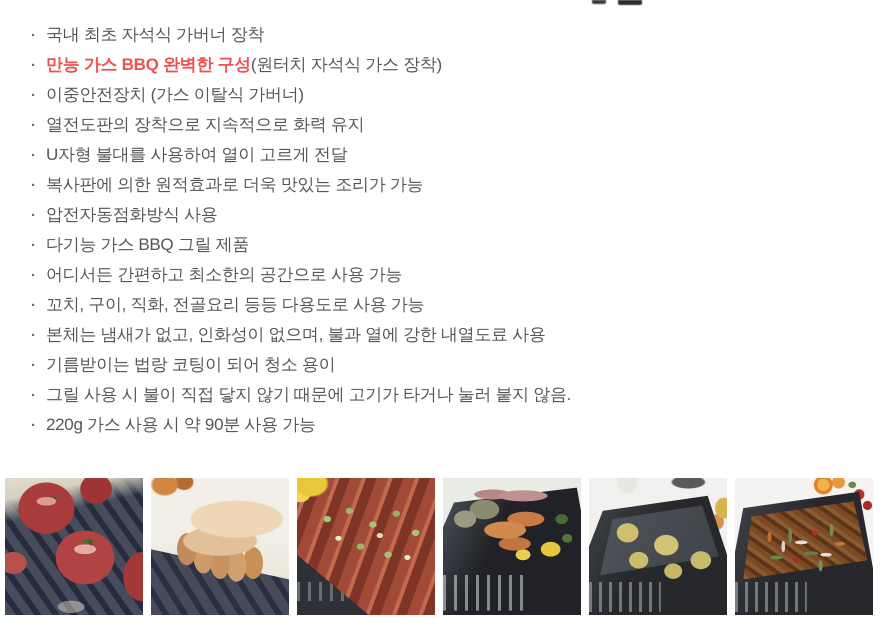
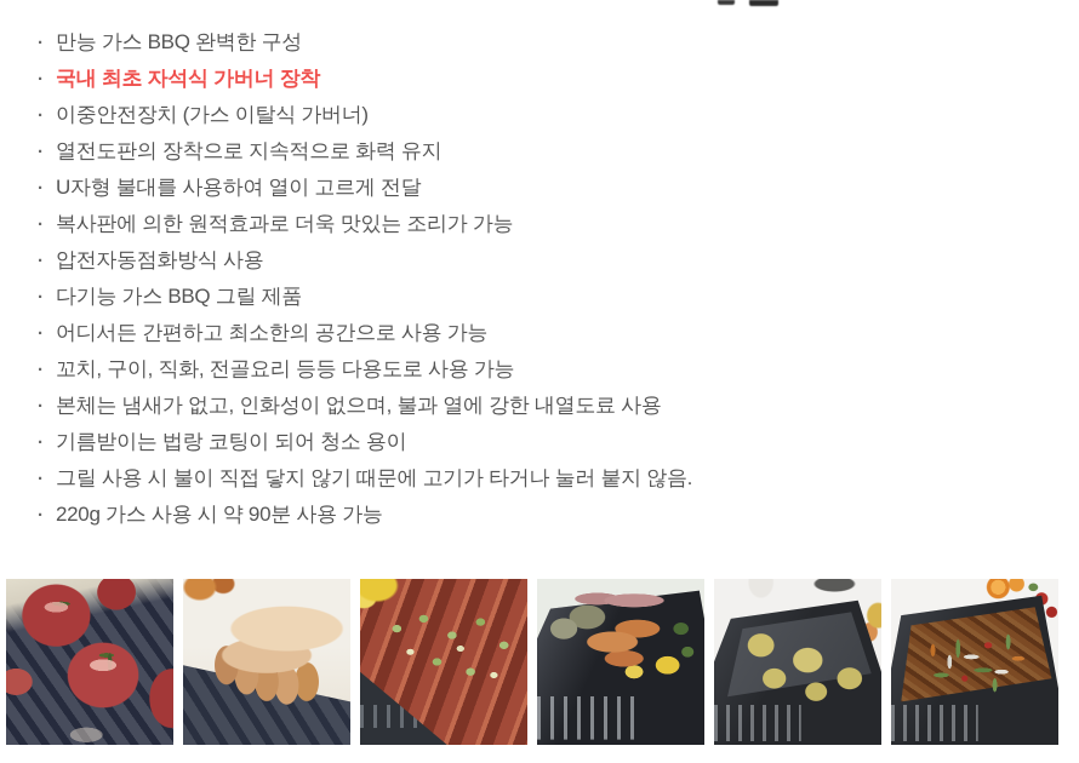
  ·
- 국내 최초 자석식 가버너 장착
+ 만능 가스 BBQ 완벽한 구성
  ·
- 만능 가스 BBQ 완벽한 구성
+ 국내 최초 자석식 가버너 장착
- (원터치 자석식 가스 장착)
  ·
  이중안전장치 (가스 이탈식 가버너)
  ·
  열전도판의 장착으로 지속적으로 화력 유지
  ·
  U자형 불대를 사용하여 열이 고르게 전달
  ·
  복사판에 의한 원적효과로 더욱 맛있는 조리가 가능
  ·
  압전자동점화방식 사용
  ·
  다기능 가스 BBQ 그릴 제품
  ·
  어디서든 간편하고 최소한의 공간으로 사용 가능
  ·
  꼬치, 구이, 직화, 전골요리 등등 다용도로 사용 가능
  ·
  본체는 냄새가 없고, 인화성이 없으며, 불과 열에 강한 내열도료 사용
  ·
  기름받이는 법랑 코팅이 되어 청소 용이
  ·
  그릴 사용 시 불이 직접 닿지 않기 때문에 고기가 타거나 눌러 붙지 않음.
  ·
  220g 가스 사용 시 약 90분 사용 가능
